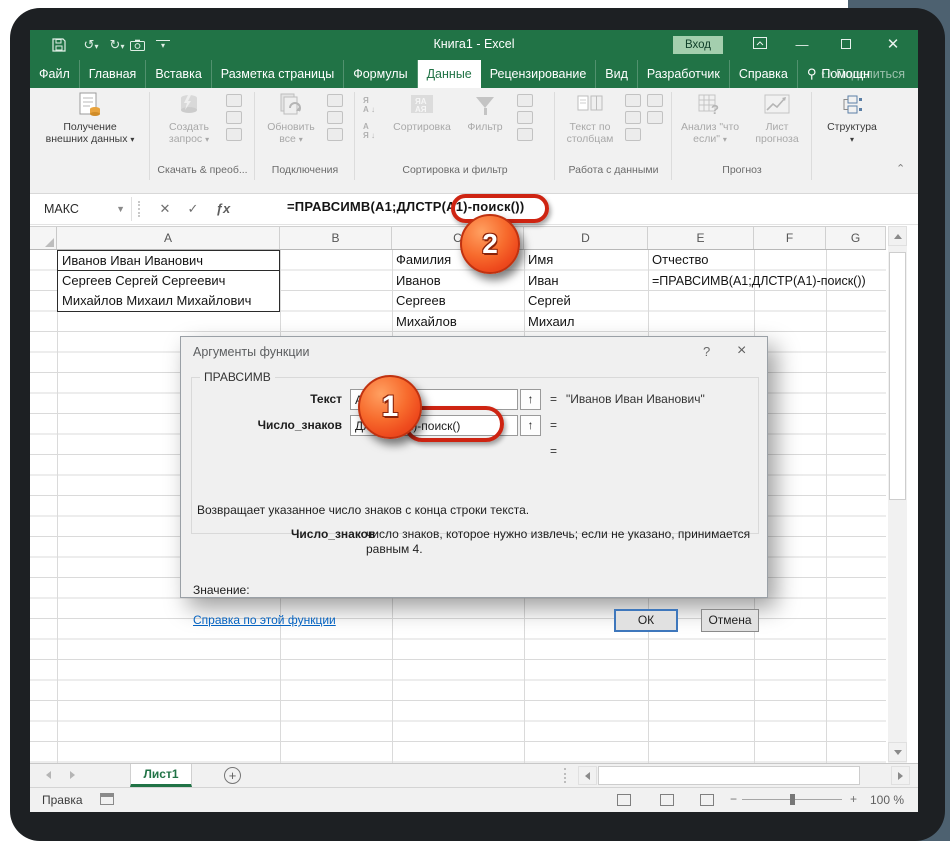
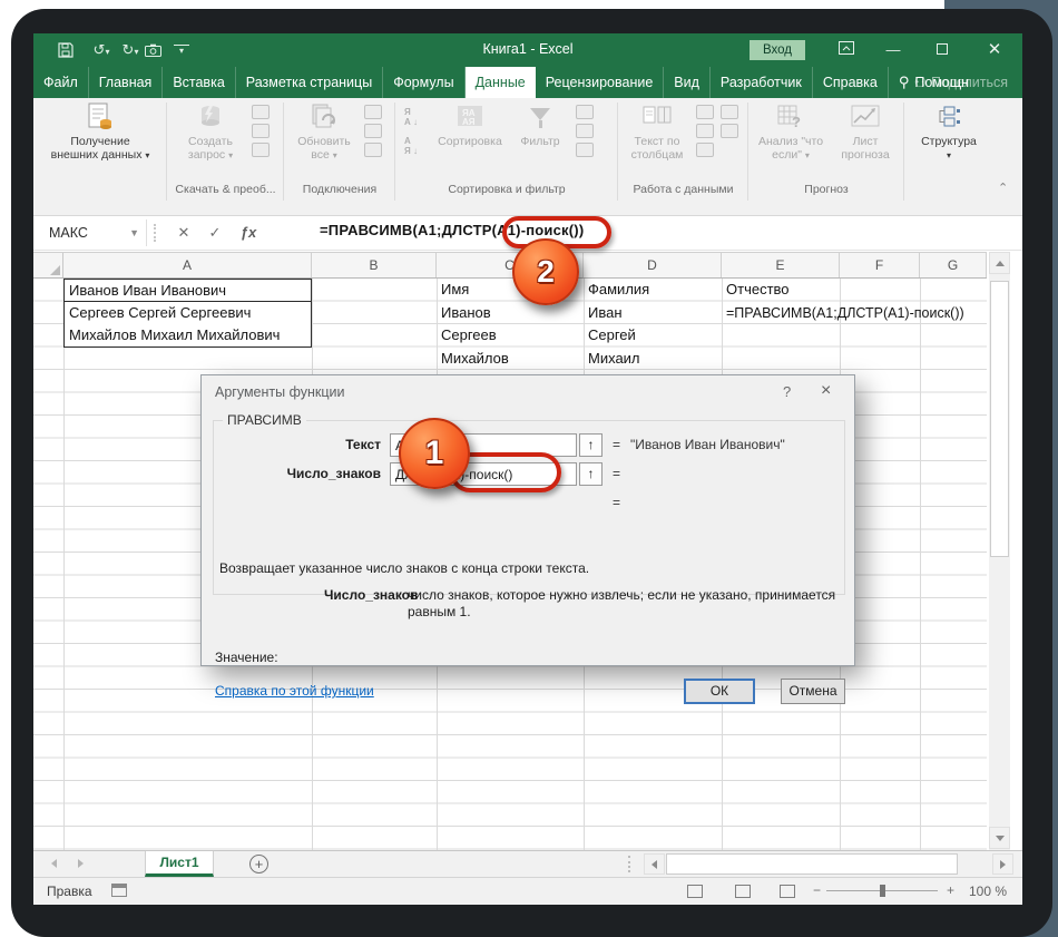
  ↺▾
  ↻▾
  ▾
  Книга1 - Excel
  Вход
  —
  ✕
  Файл
  Главная
  Вставка
  Разметка страницы
  Формулы
  Данные
  Рецензирование
  Вид
  Разработчик
  Справка
  ⚲ Помощн
  ⚇ Поделиться
  Получение
  внешних данных ▾
  Создать
  запрос ▾
  Скачать & преоб...
  Обновить
  все ▾
  Подключения
  Я
  А ↓
  А
  Я ↓
  ЯА
  АЯ
  Сортировка
  Фильтр
  Сортировка и фильтр
  Текст по
  столбцам
  Работа с данными
  ?
  Анализ "что
  если" ▾
  Лист
  прогноза
  Прогноз
  Структура
  ▾
  ⌃
  МАКС
  ▼
  ✕
  ✓
  ƒx
  =ПРАВСИМВ(A1;ДЛСТР(A1)-поиск())
  A
  B
  C
  D
  E
  F
  G
  Иванов Иван Иванович
  Сергеев Сергей Сергеевич
  Михайлов Михаил Михайлович
- Фамилия
+ Имя
  Иванов
  Сергеев
  Михайлов
- Имя
+ Фамилия
  Иван
  Сергей
  Михаил
  Отчество
  =ПРАВСИМВ(A1;ДЛСТР(A1)-поиск())
  Лист1
  +
  Правка
  −
  +
  100 %
  Аргументы функции
  ?
  ×
  ПРАВСИМВ
  Текст
  ↑
  =
  "Иванов Иван Иванович"
  Число_знаков
  ↑
  =
  =
  Возвращает указанное число знаков с конца строки текста.
  Число_знако
- число знаков, которое нужно извлечь; если не указано, принимается равным 4.
+ число знаков, которое нужно извлечь; если не указано, принимается равным 1.
  Значение:
  Справка по этой функции
  ОК
  Отмена
  2
  1
